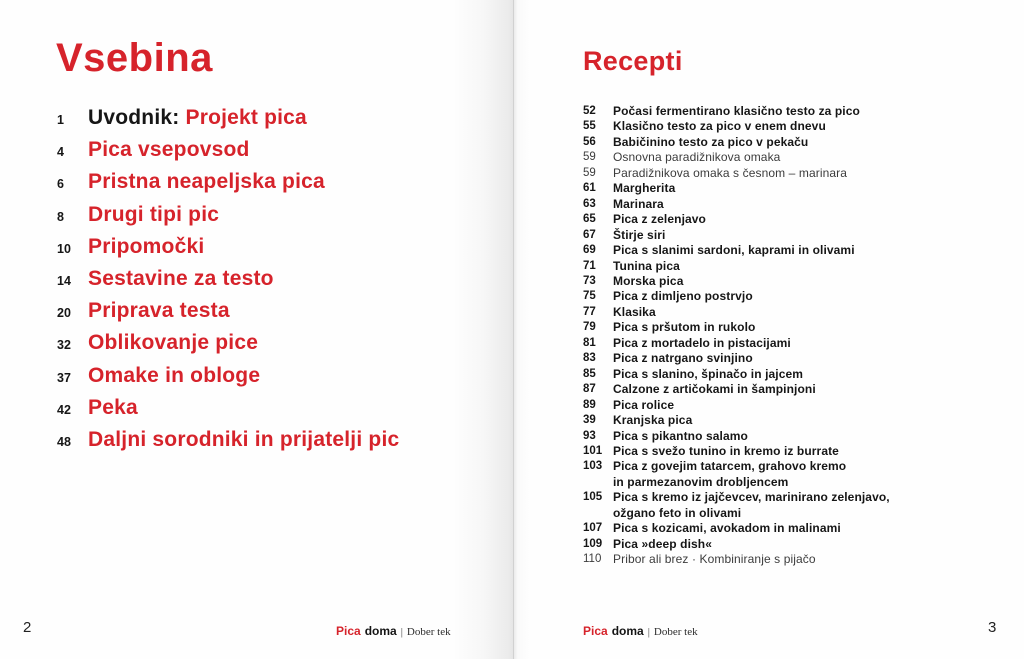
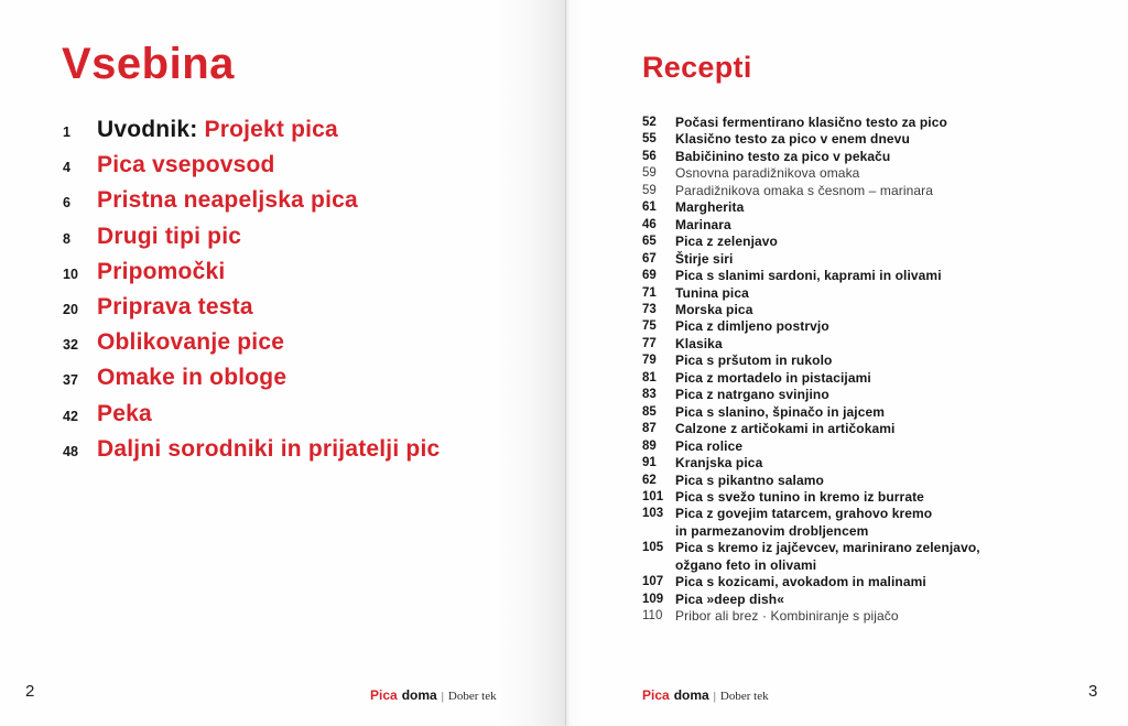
  Vsebina
  1
  Uvodnik: Projekt pica
  4
  Pica vsepovsod
  6
  Pristna neapeljska pica
  8
  Drugi tipi pic
  10
  Pripomočki
- 14
- Sestavine za testo
  20
  Priprava testa
  32
  Oblikovanje pice
  37
  Omake in obloge
  42
  Peka
  48
  Daljni sorodniki in prijatelji pic
  Pica
  doma
  |
  Dober tek
  2
  Recepti
  52
  Počasi fermentirano klasično testo za pico
  55
  Klasično testo za pico v enem dnevu
  56
  Babičinino testo za pico v pekaču
  59
  Osnovna paradižnikova omaka
  59
  Paradižnikova omaka s česnom – marinara
  61
  Margherita
- 63
+ 46
  Marinara
  65
  Pica z zelenjavo
  67
  Štirje siri
  69
  Pica s slanimi sardoni, kaprami in olivami
  71
  Tunina pica
  73
  Morska pica
  75
  Pica z dimljeno postrvjo
  77
  Klasika
  79
  Pica s pršutom in rukolo
  81
  Pica z mortadelo in pistacijami
  83
  Pica z natrgano svinjino
  85
  Pica s slanino, špinačo in jajcem
  87
- Calzone z artičokami in šampinjoni
+ Calzone z artičokami in artičokami
  89
  Pica rolice
- 39
+ 91
  Kranjska pica
- 93
+ 62
  Pica s pikantno salamo
  101
  Pica s svežo tunino in kremo iz burrate
  103
  Pica z govejim tatarcem, grahovo kremo
  in parmezanovim drobljencem
  105
  Pica s kremo iz jajčevcev, marinirano zelenjavo,
  ožgano feto in olivami
  107
  Pica s kozicami, avokadom in malinami
  109
  Pica »deep dish«
  110
  Pribor ali brez · Kombiniranje s pijačo
  Pica
  doma
  |
  Dober tek
  3
